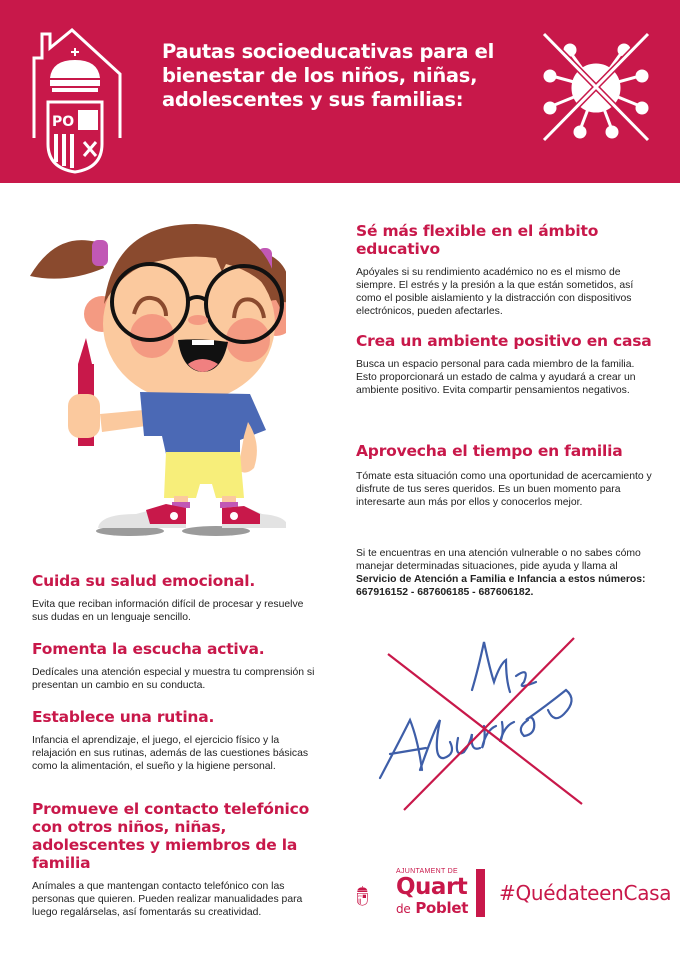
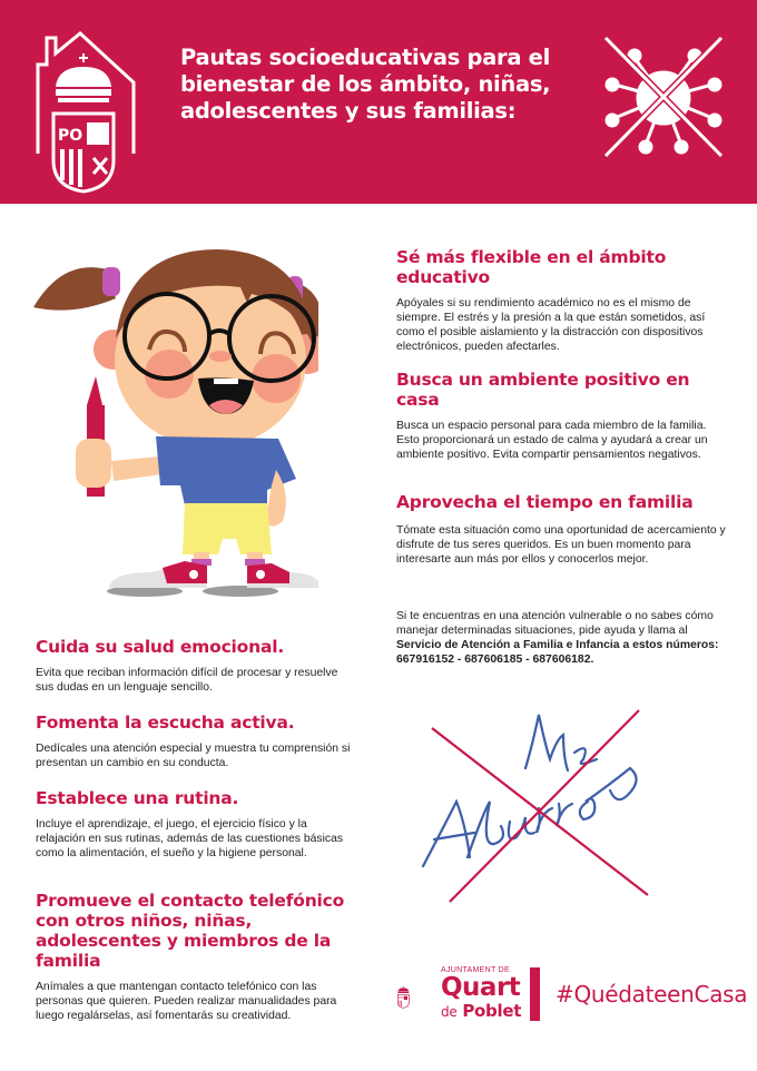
  PO
  Pautas socioeducativas para el
- bienestar de los niños, niñas,
+ bienestar de los ámbito, niñas,
  adolescentes y sus familias:
  Sé más flexible en el ámbito educativo
  Apóyales si su rendimiento académico no es el mismo de siempre. El estrés y la presión a la que están sometidos, así como el posible aislamiento y la distracción con dispositivos electrónicos, pueden afectarles.
- Crea un ambiente positivo en casa
+ Busca un ambiente positivo en casa
  Busca un espacio personal para cada miembro de la familia. Esto proporcionará un estado de calma y ayudará a crear un ambiente positivo. Evita compartir pensamientos negativos.
  Aprovecha el tiempo en familia
  Tómate esta situación como una oportunidad de acercamiento y disfrute de tus seres queridos. Es un buen momento para interesarte aun más por ellos y conocerlos mejor.
  Si te encuentras en una atención vulnerable o no sabes cómo manejar determinadas situaciones, pide ayuda y llama al Servicio de Atención a Familia e Infancia a estos números: 667916152 - 687606185 - 687606182.
  Cuida su salud emocional.
  Evita que reciban información difícil de procesar y resuelve sus dudas en un lenguaje sencillo.
  Fomenta la escucha activa.
  Dedícales una atención especial y muestra tu comprensión si presentan un cambio en su conducta.
  Establece una rutina.
- Infancia el aprendizaje, el juego, el ejercicio físico y la relajación en sus rutinas, además de las cuestiones básicas como la alimentación, el sueño y la higiene personal.
+ Incluye el aprendizaje, el juego, el ejercicio físico y la relajación en sus rutinas, además de las cuestiones básicas como la alimentación, el sueño y la higiene personal.
  Promueve el contacto telefónico con otros niños, niñas, adolescentes y miembros de la familia
  Anímales a que mantengan contacto telefónico con las personas que quieren. Pueden realizar manualidades para luego regalárselas, así fomentarás su creatividad.
  Quart
  de Poblet
  #QuédateenCasa
